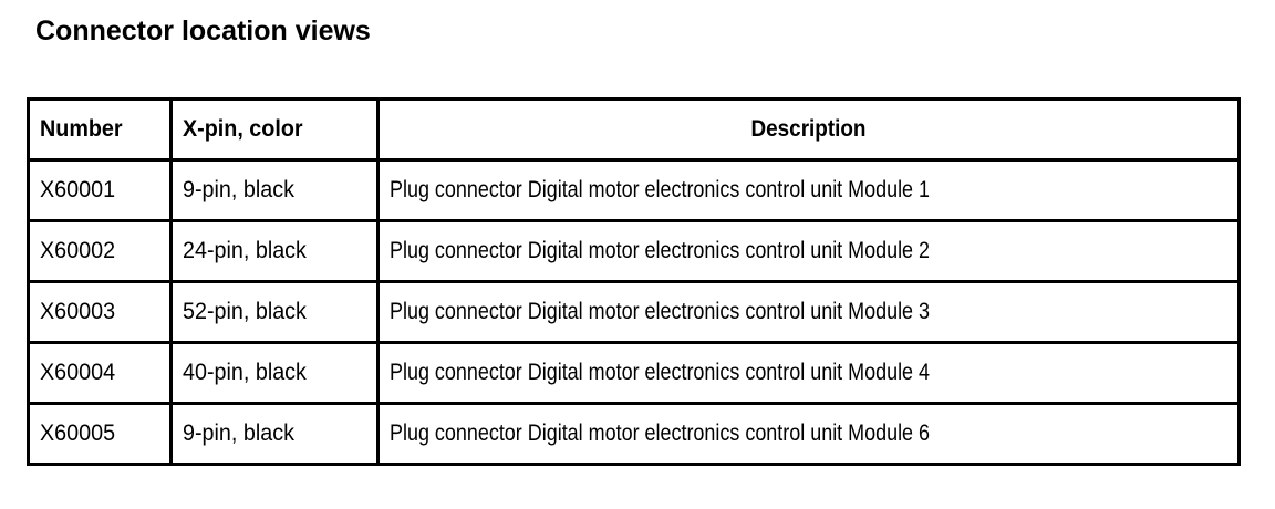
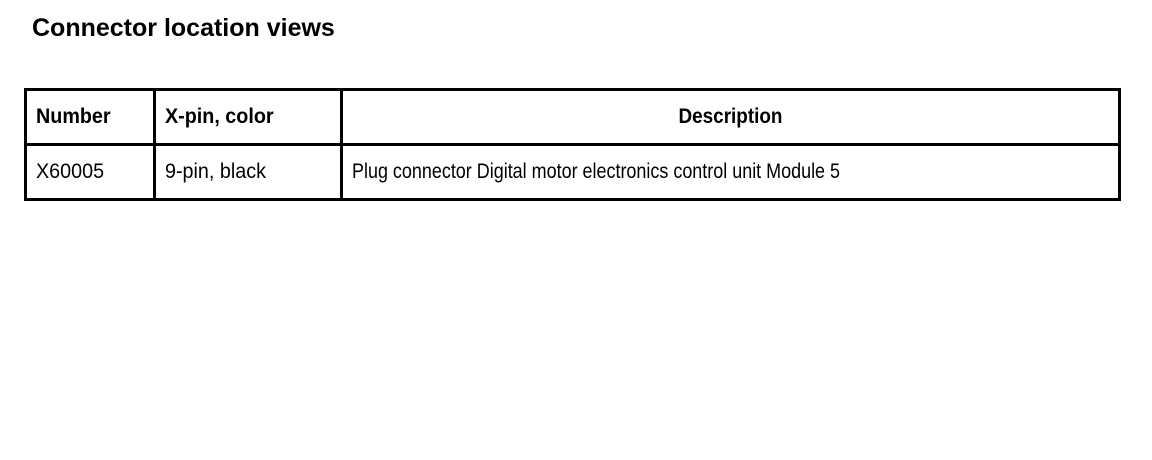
  Connector location views
  Number	X-pin, color	Description
- X60001	9-pin, black	Plug connector Digital motor electronics control unit Module 1
- X60002	24-pin, black	Plug connector Digital motor electronics control unit Module 2
- X60003	52-pin, black	Plug connector Digital motor electronics control unit Module 3
- X60004	40-pin, black	Plug connector Digital motor electronics control unit Module 4
- X60005	9-pin, black	Plug connector Digital motor electronics control unit Module 6
+ X60005	9-pin, black	Plug connector Digital motor electronics control unit Module 5
